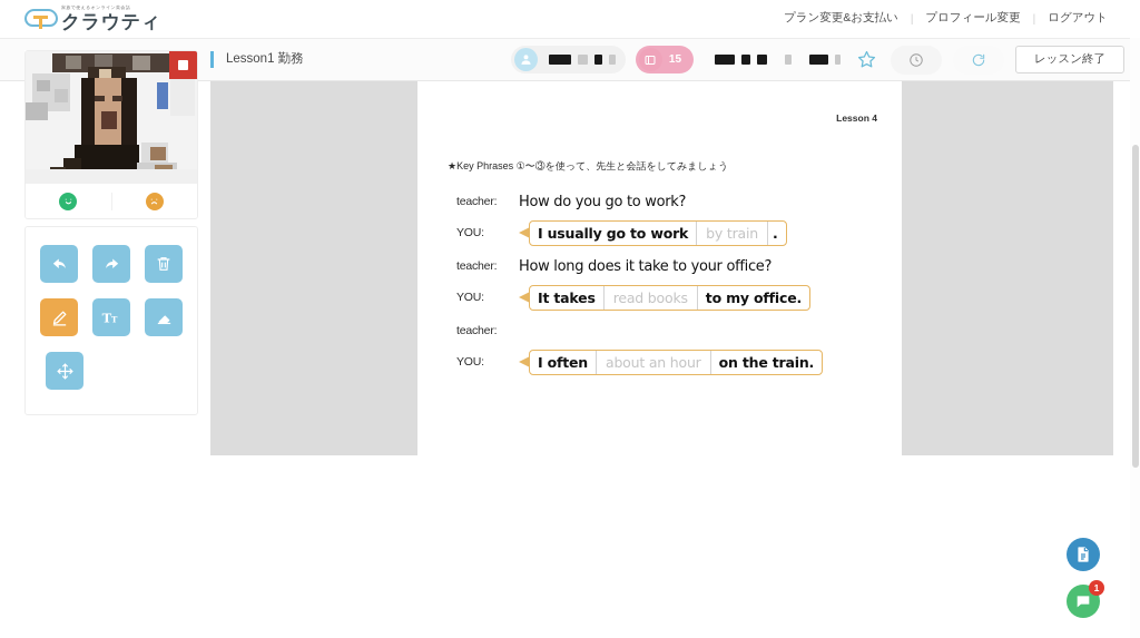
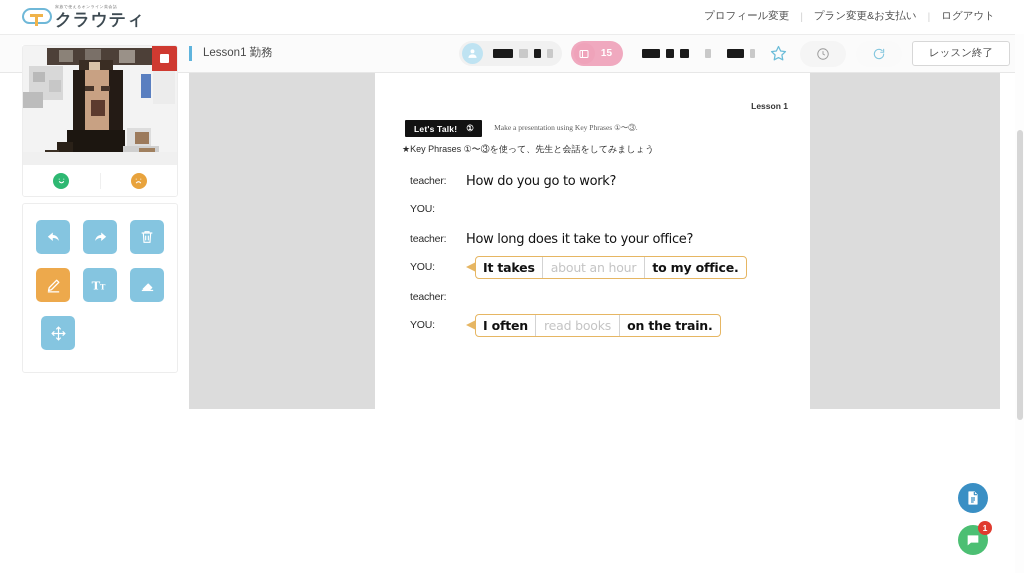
  クラウティ
- プラン変更&お支払い
+ プロフィール変更
  |
- プロフィール変更
+ プラン変更&お支払い
  ログアウト
  Lesson1 勤務
  15
  レッスン終了
  T
  T
- Lesson 4
+ Lesson 1
+ Let's Talk!
+ ①
+ Make a presentation using Key Phrases ①〜③.
  ★Key Phrases ①〜③を使って、先生と会話をしてみましょう
  teacher:
  How do you go to work?
  YOU:
- I usually go to work
- by train
- .
  teacher:
  How long does it take to your office?
  YOU:
  It takes
- read books
+ about an hour
  to my office.
  teacher:
  YOU:
  I often
- about an hour
+ read books
  on the train.
  1
